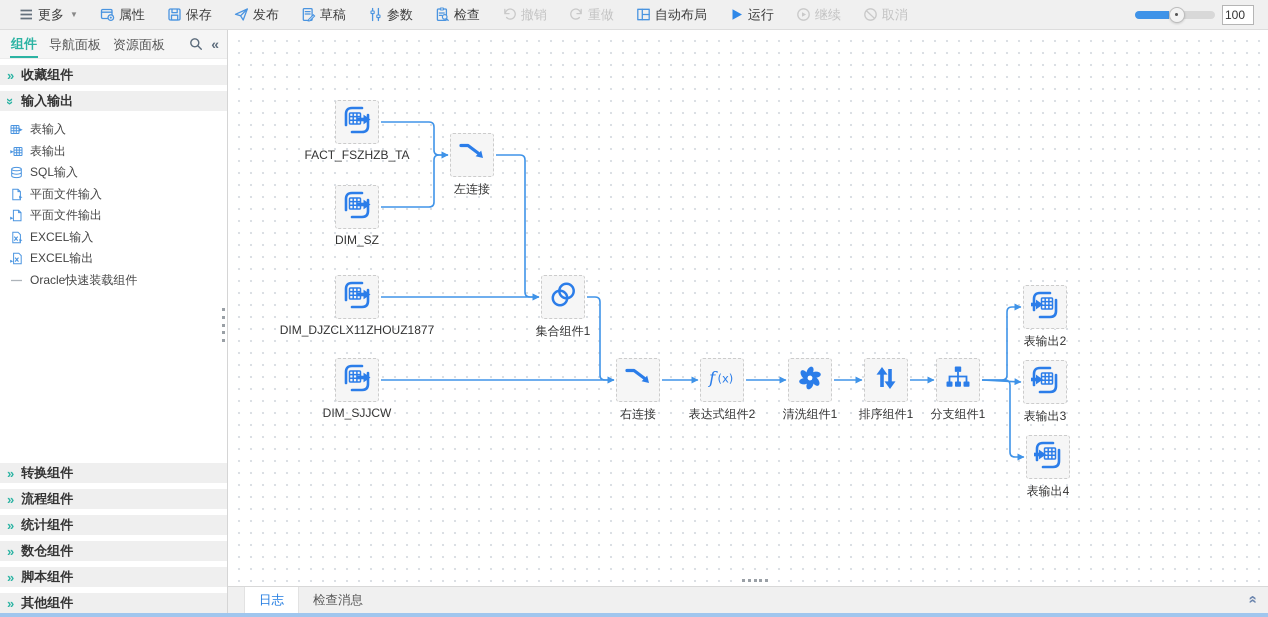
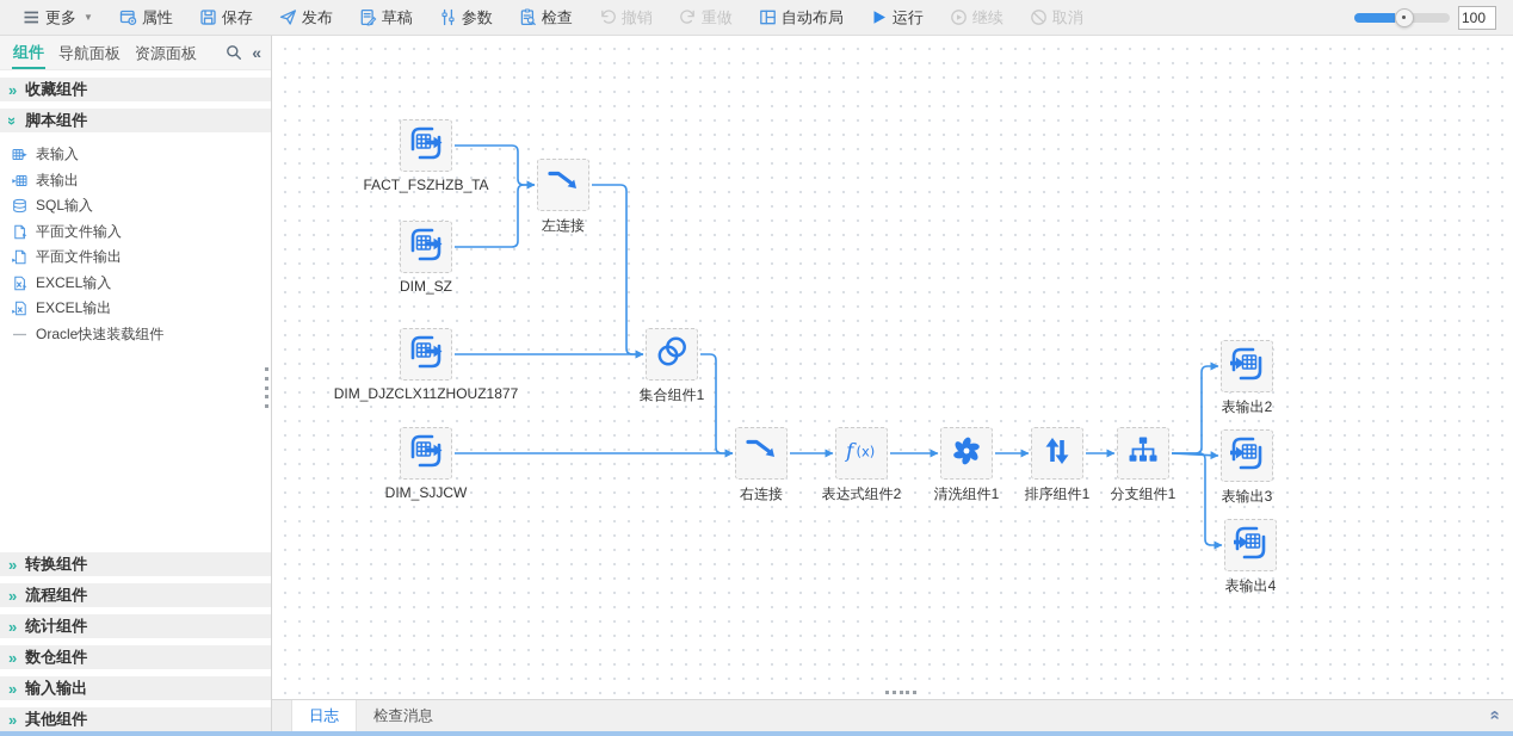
  更多
  ▼
  属性
  保存
  发布
  草稿
  参数
  检查
  撤销
  重做
  自动布局
  运行
  继续
  取消
  100
  组件
  导航面板
  资源面板
  «
  »
  收藏组件
- 输入输出
+ 脚本组件
  表输入
  表输出
  SQL输入
  平面文件输入
  平面文件输出
  EXCEL输入
  EXCEL输出
  Oracle快速装载组件
  »
  转换组件
  »
  流程组件
  »
  统计组件
  »
  数仓组件
  »
- 脚本组件
+ 输入输出
  »
  其他组件
  FACT_FSZHZB_TA
  DIM_SZ
  左连接
  DIM_DJZCLX11ZHOUZ1877
  集合组件1
  DIM_SJJCW
  右连接
  f
  (x)
  表达式组件2
  清洗组件1
  排序组件1
  分支组件1
  表输出2
  表输出3
  表输出4
  日志
  检查消息
